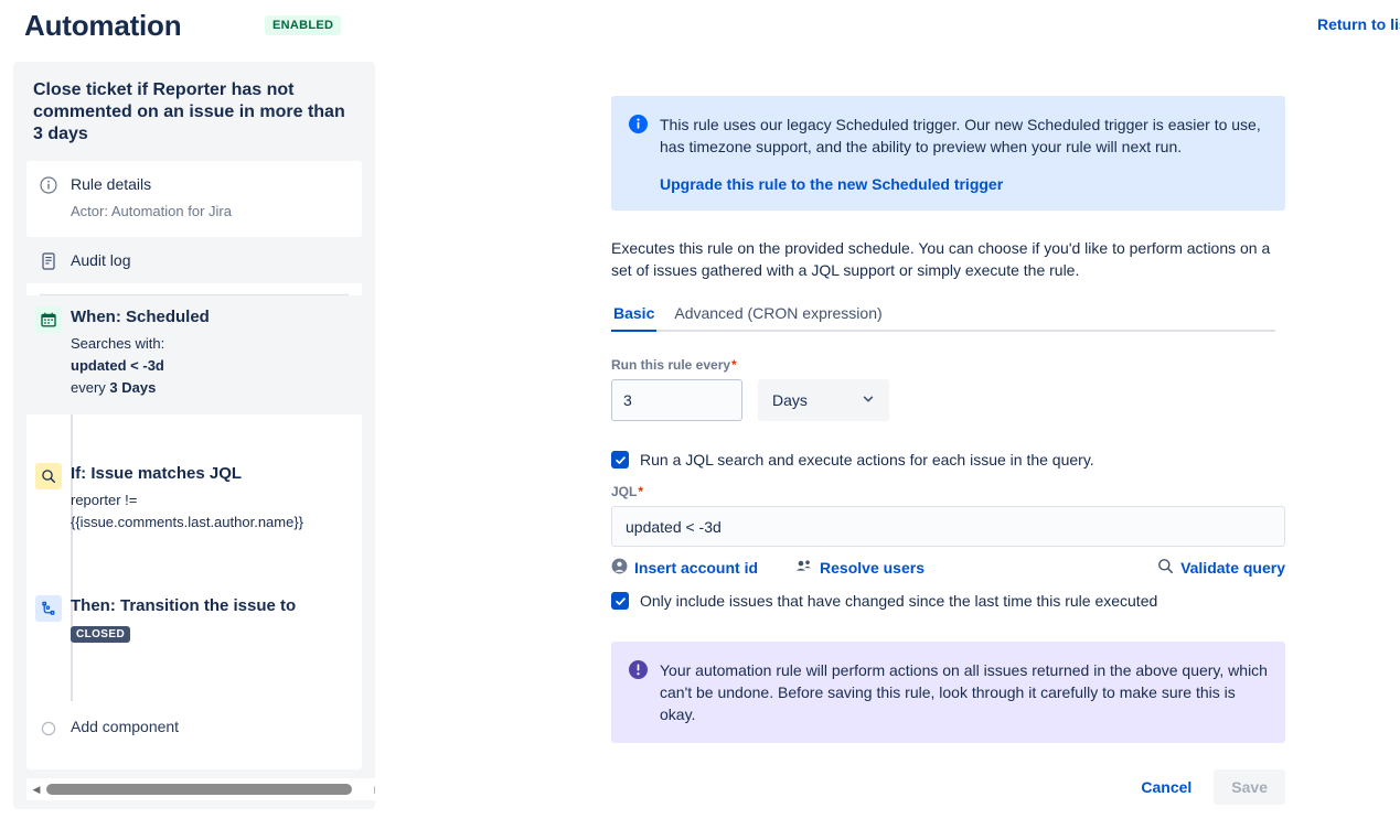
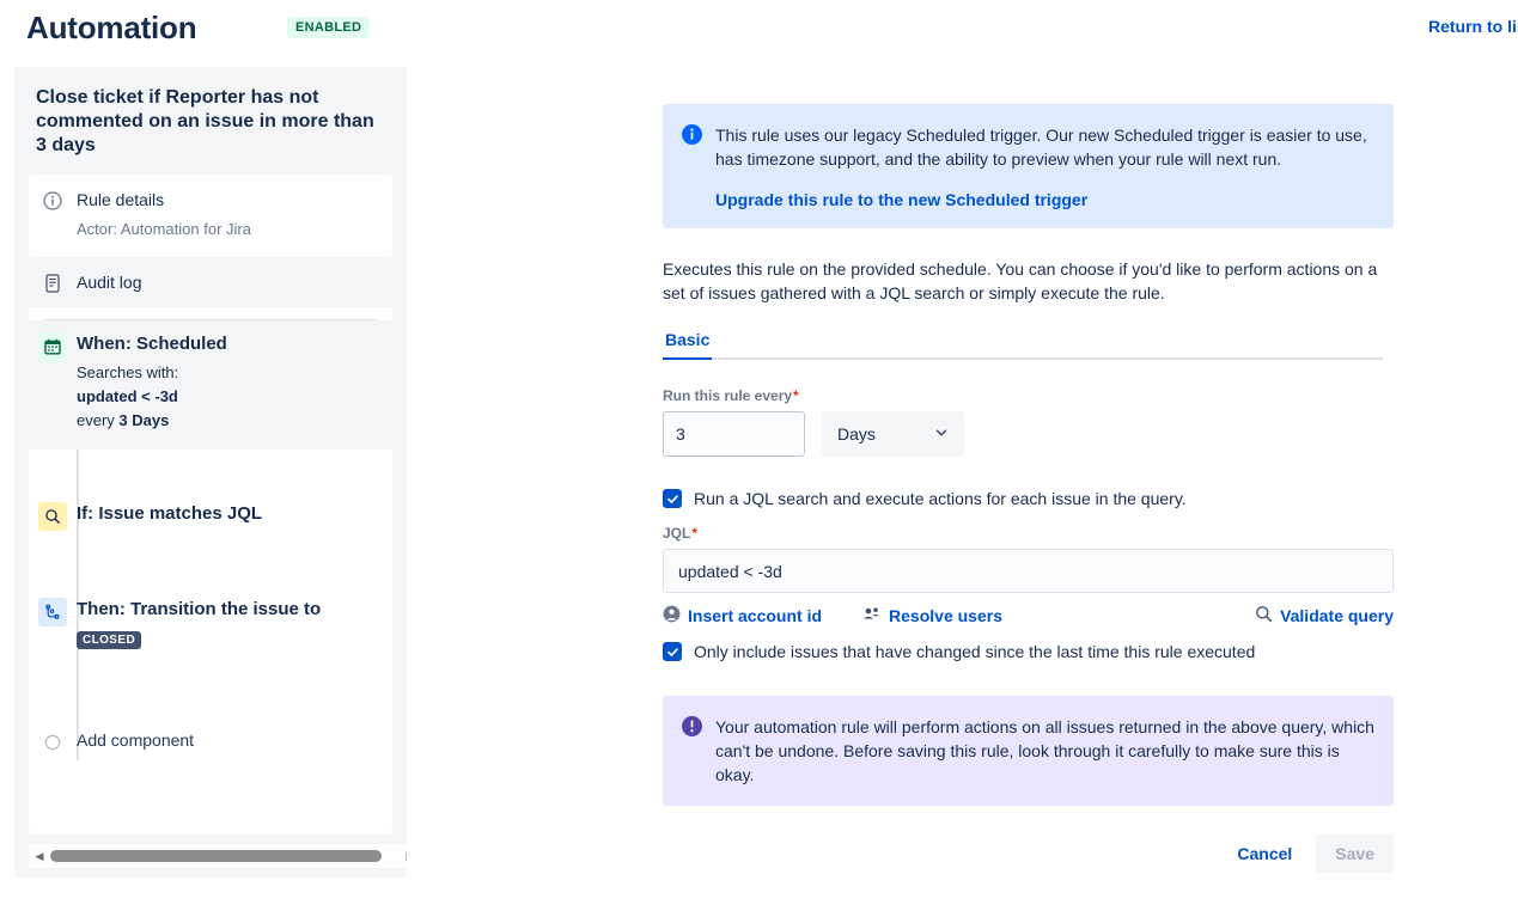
  Automation
  ENABLED
  Return to li
  Close ticket if Reporter has not commented on an issue in more than 3 days
  Rule details
  Actor: Automation for Jira
  Audit log
  When: Scheduled
  Searches with:
  updated < -3d
  every 3 Days
  If: Issue matches JQL
- reporter !=
- {{issue.comments.last.author.name}}
  Then: Transition the issue to
  CLOSED
  Add component
  ◀
  This rule uses our legacy Scheduled trigger. Our new Scheduled trigger is easier to use, has timezone support, and the ability to preview when your rule will next run.
  Upgrade this rule to the new Scheduled trigger
- Executes this rule on the provided schedule. You can choose if you'd like to perform actions on a set of issues gathered with a JQL support or simply execute the rule.
+ Executes this rule on the provided schedule. You can choose if you'd like to perform actions on a set of issues gathered with a JQL search or simply execute the rule.
  Basic
- Advanced (CRON expression)
  Run this rule every*
  3
  Days
  Run a JQL search and execute actions for each issue in the query.
  JQL*
  updated < -3d
  Insert account id
  Resolve users
  Validate query
  Only include issues that have changed since the last time this rule executed
  Your automation rule will perform actions on all issues returned in the above query, which can't be undone. Before saving this rule, look through it carefully to make sure this is okay.
  Cancel
  Save
